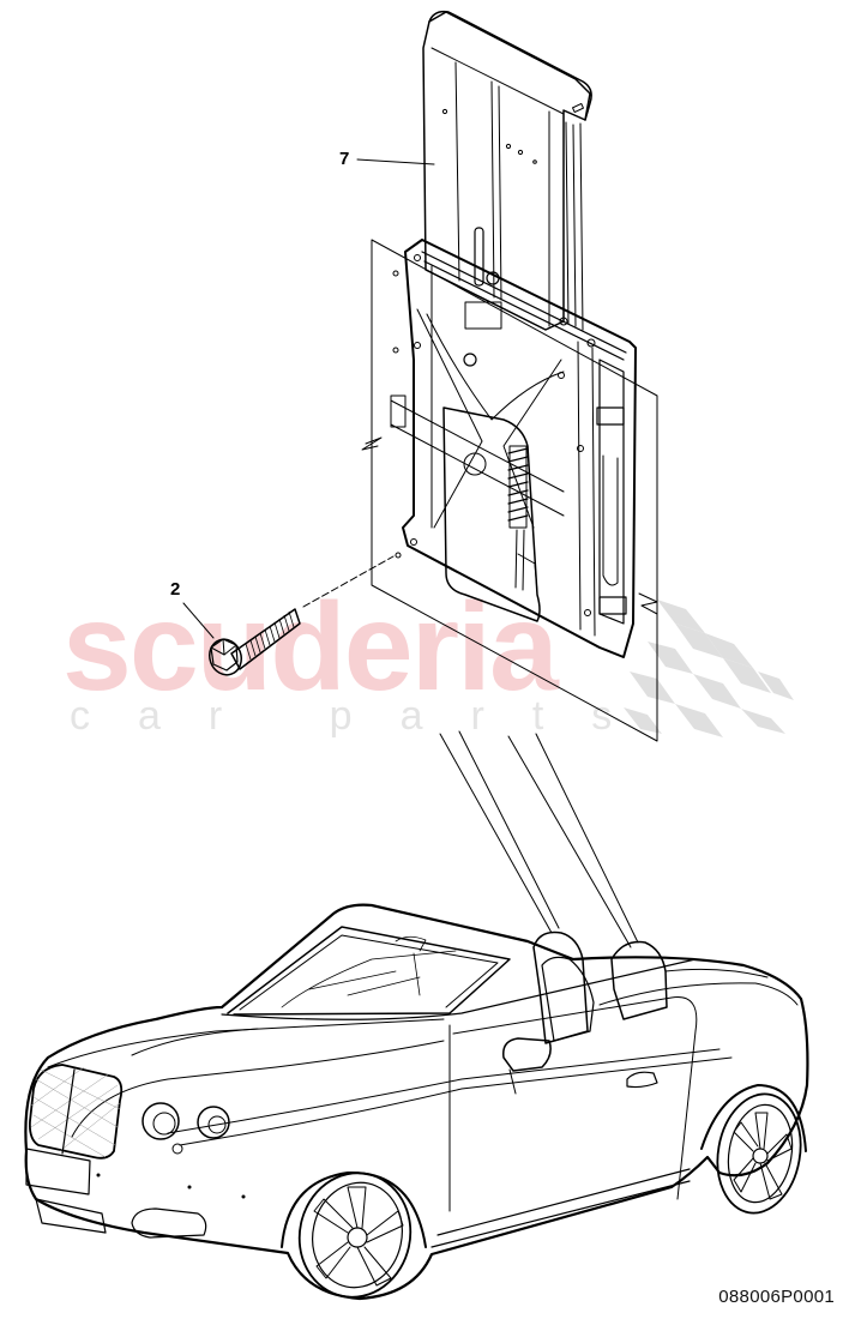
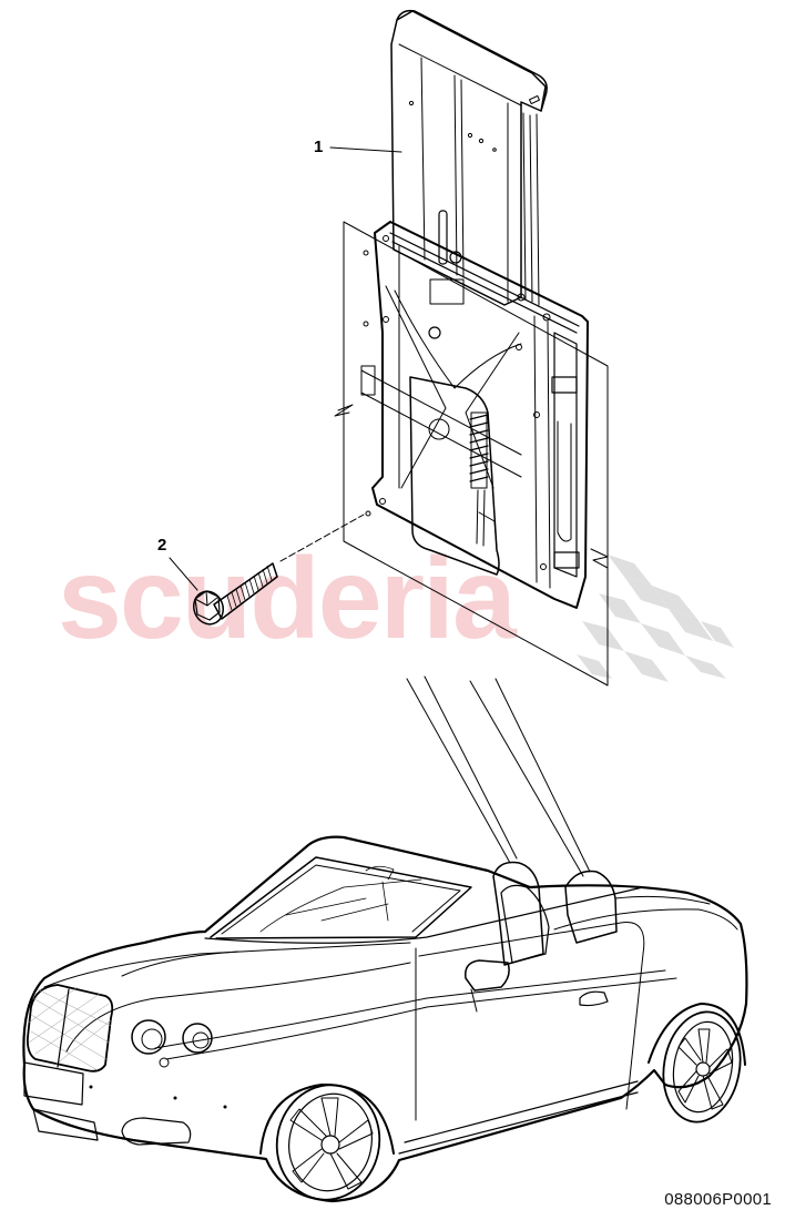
  scderia
- car parts
- 7
+ 1
  2
  088006P0001
